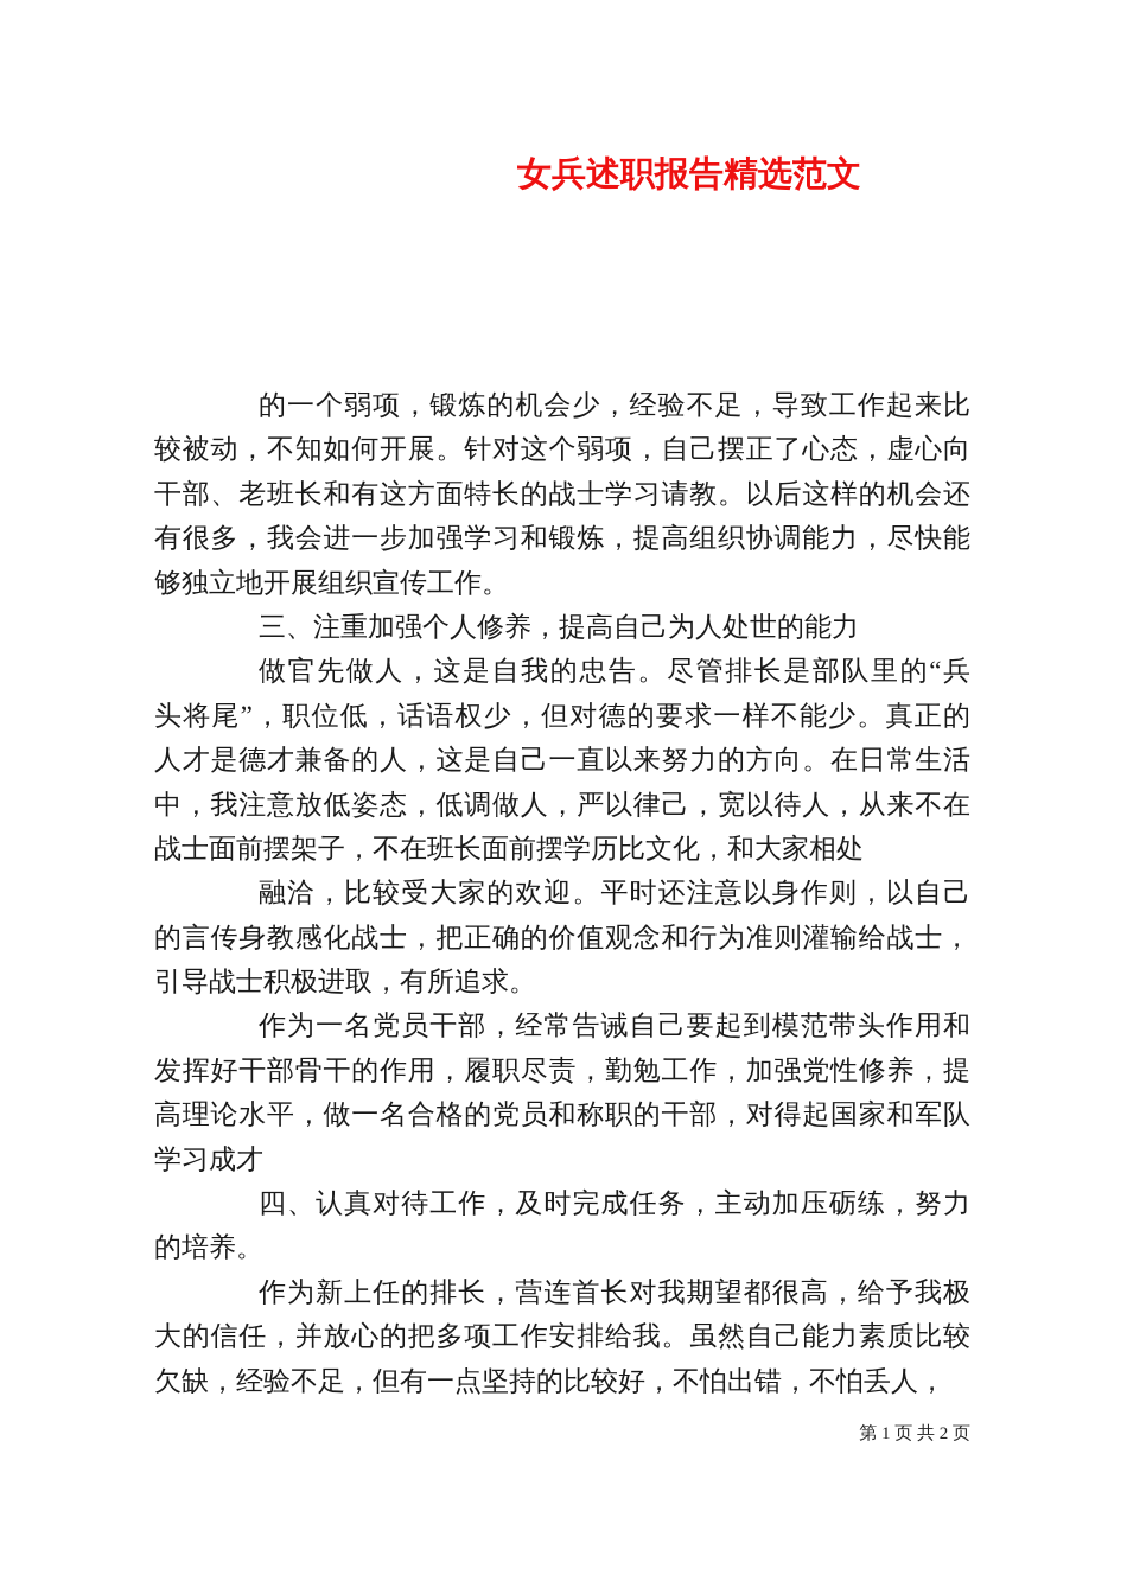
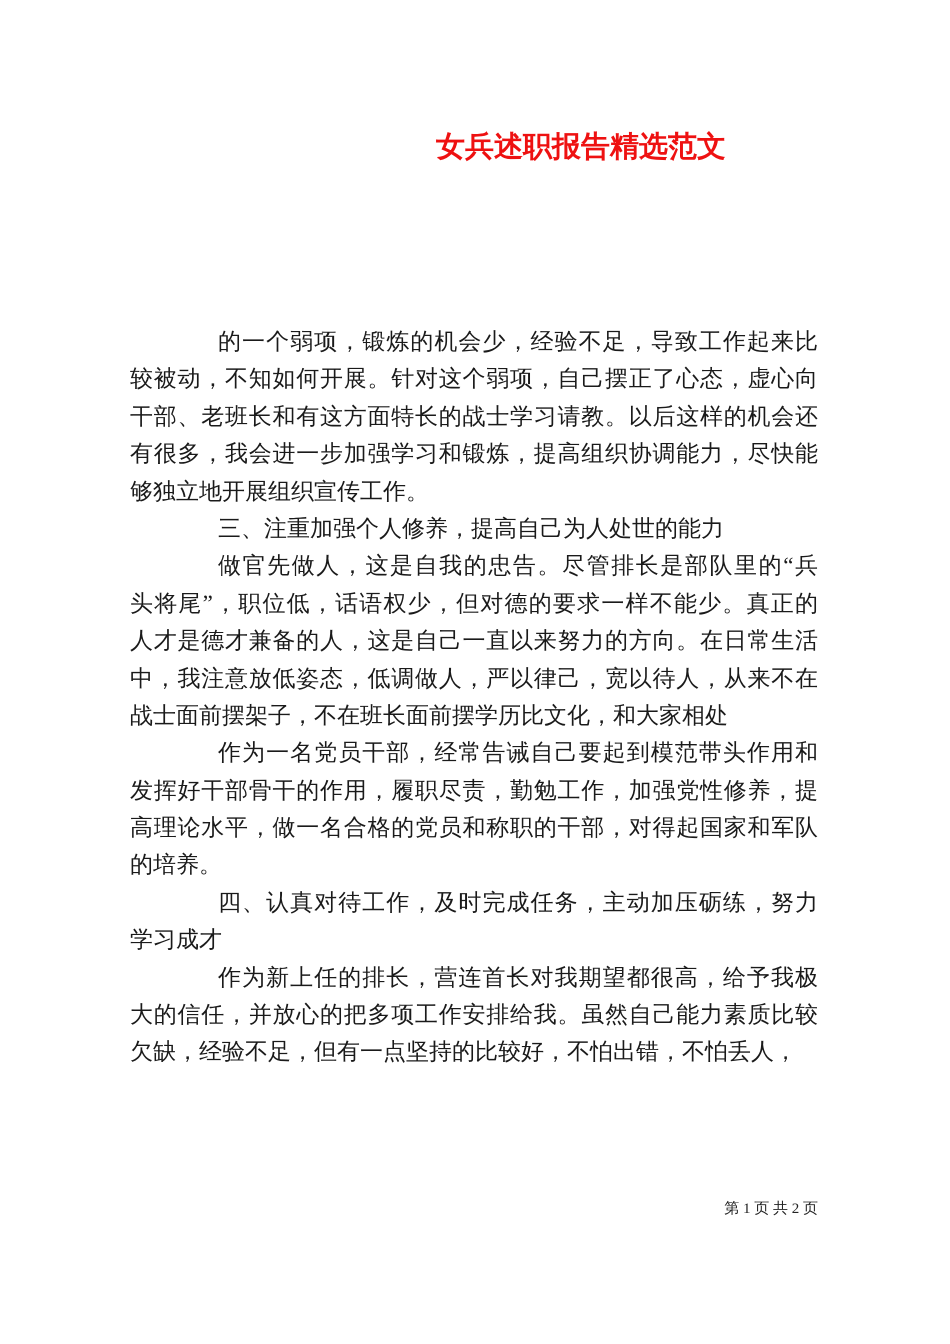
  女兵述职报告精选范文
  的一个弱项，锻炼的机会少，经验不足，导致工作起来比
  较被动，不知如何开展。针对这个弱项，自己摆正了心态，虚心向
  干部、老班长和有这方面特长的战士学习请教。以后这样的机会还
  有很多，我会进一步加强学习和锻炼，提高组织协调能力，尽快能
  够独立地开展组织宣传工作。
  三、注重加强个人修养，提高自己为人处世的能力
  做官先做人，这是自我的忠告。尽管排长是部队里的“兵
  头将尾”，职位低，话语权少，但对德的要求一样不能少。真正的
  人才是德才兼备的人，这是自己一直以来努力的方向。在日常生活
  中，我注意放低姿态，低调做人，严以律己，宽以待人，从来不在
  战士面前摆架子，不在班长面前摆学历比文化，和大家相处
- 融洽，比较受大家的欢迎。平时还注意以身作则，以自己
- 的言传身教感化战士，把正确的价值观念和行为准则灌输给战士，
- 引导战士积极进取，有所追求。
  作为一名党员干部，经常告诫自己要起到模范带头作用和
  发挥好干部骨干的作用，履职尽责，勤勉工作，加强党性修养，提
  高理论水平，做一名合格的党员和称职的干部，对得起国家和军队
- 学习成才
+ 的培养。
  四、认真对待工作，及时完成任务，主动加压砺练，努力
- 的培养。
+ 学习成才
  作为新上任的排长，营连首长对我期望都很高，给予我极
  大的信任，并放心的把多项工作安排给我。虽然自己能力素质比较
  欠缺，经验不足，但有一点坚持的比较好，不怕出错，不怕丢人，
  第 1 页 共 2 页
